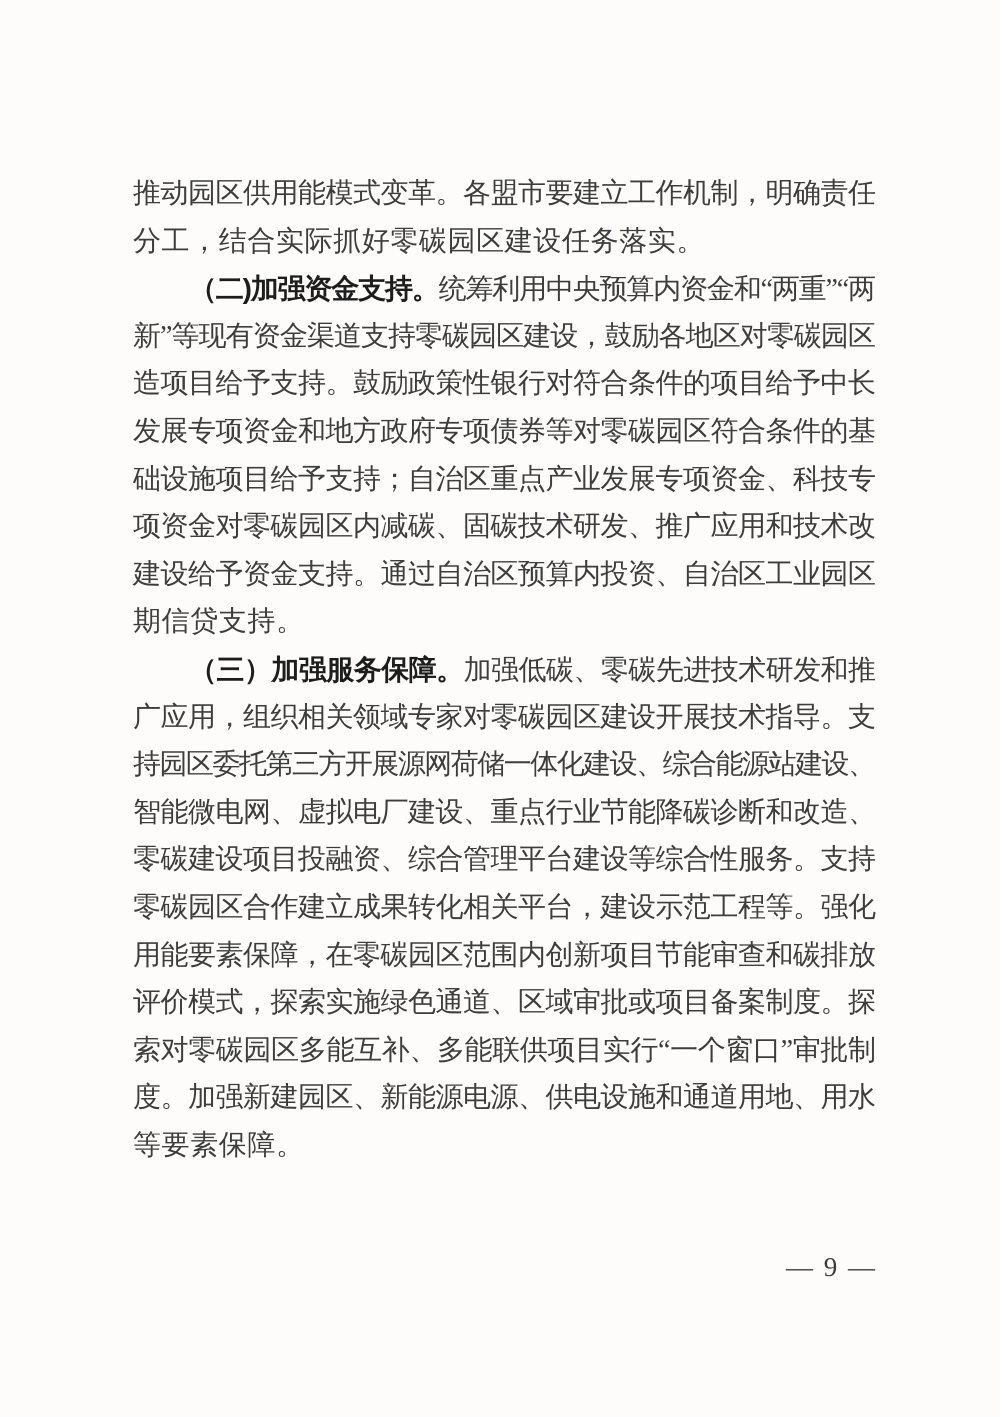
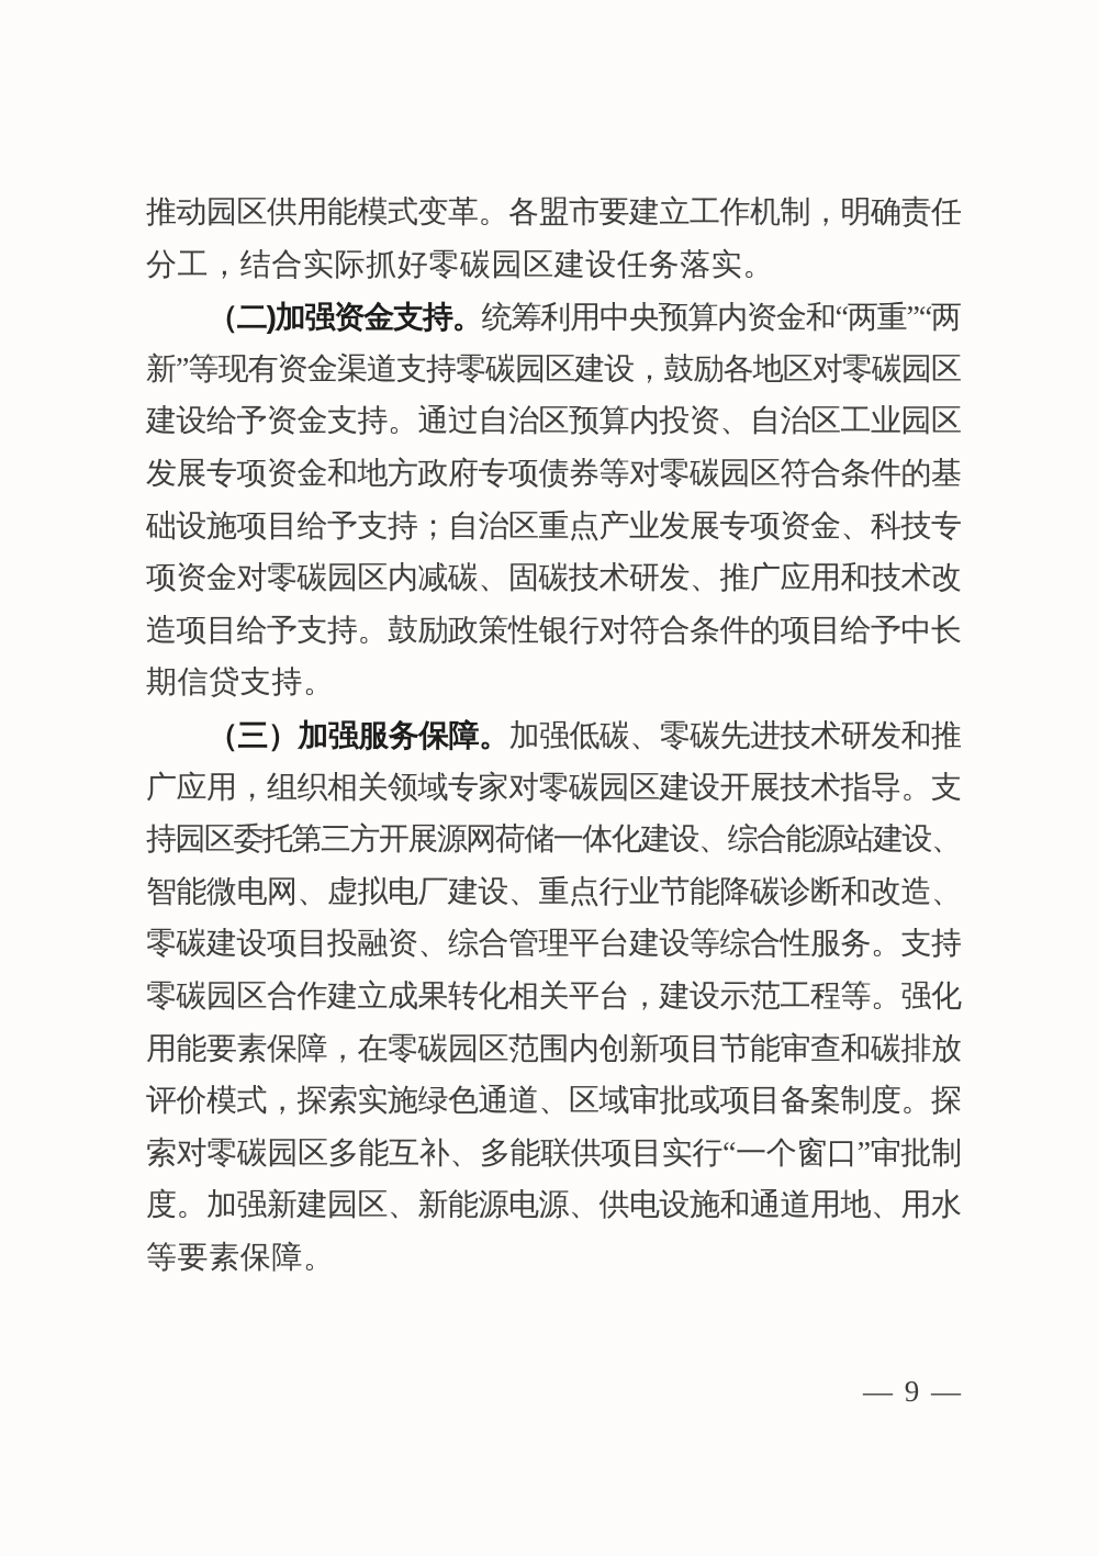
  推动园区供用能模式变革。各盟市要建立工作机制，明确责任
  分工，结合实际抓好零碳园区建设任务落实。
  （二)加强资金支持。统筹利用中央预算内资金和“两重”“两
  新”等现有资金渠道支持零碳园区建设，鼓励各地区对零碳园区
- 造项目给予支持。鼓励政策性银行对符合条件的项目给予中长
+ 建设给予资金支持。通过自治区预算内投资、自治区工业园区
  发展专项资金和地方政府专项债券等对零碳园区符合条件的基
  础设施项目给予支持；自治区重点产业发展专项资金、科技专
  项资金对零碳园区内减碳、固碳技术研发、推广应用和技术改
- 建设给予资金支持。通过自治区预算内投资、自治区工业园区
+ 造项目给予支持。鼓励政策性银行对符合条件的项目给予中长
  期信贷支持。
  （三）加强服务保障。加强低碳、零碳先进技术研发和推
  广应用，组织相关领域专家对零碳园区建设开展技术指导。支
  持园区委托第三方开展源网荷储一体化建设、综合能源站建设、
  智能微电网、虚拟电厂建设、重点行业节能降碳诊断和改造、
  零碳建设项目投融资、综合管理平台建设等综合性服务。支持
  零碳园区合作建立成果转化相关平台，建设示范工程等。强化
  用能要素保障，在零碳园区范围内创新项目节能审查和碳排放
  评价模式，探索实施绿色通道、区域审批或项目备案制度。探
  索对零碳园区多能互补、多能联供项目实行“一个窗口”审批制
  度。加强新建园区、新能源电源、供电设施和通道用地、用水
  等要素保障。
  — 9 —
